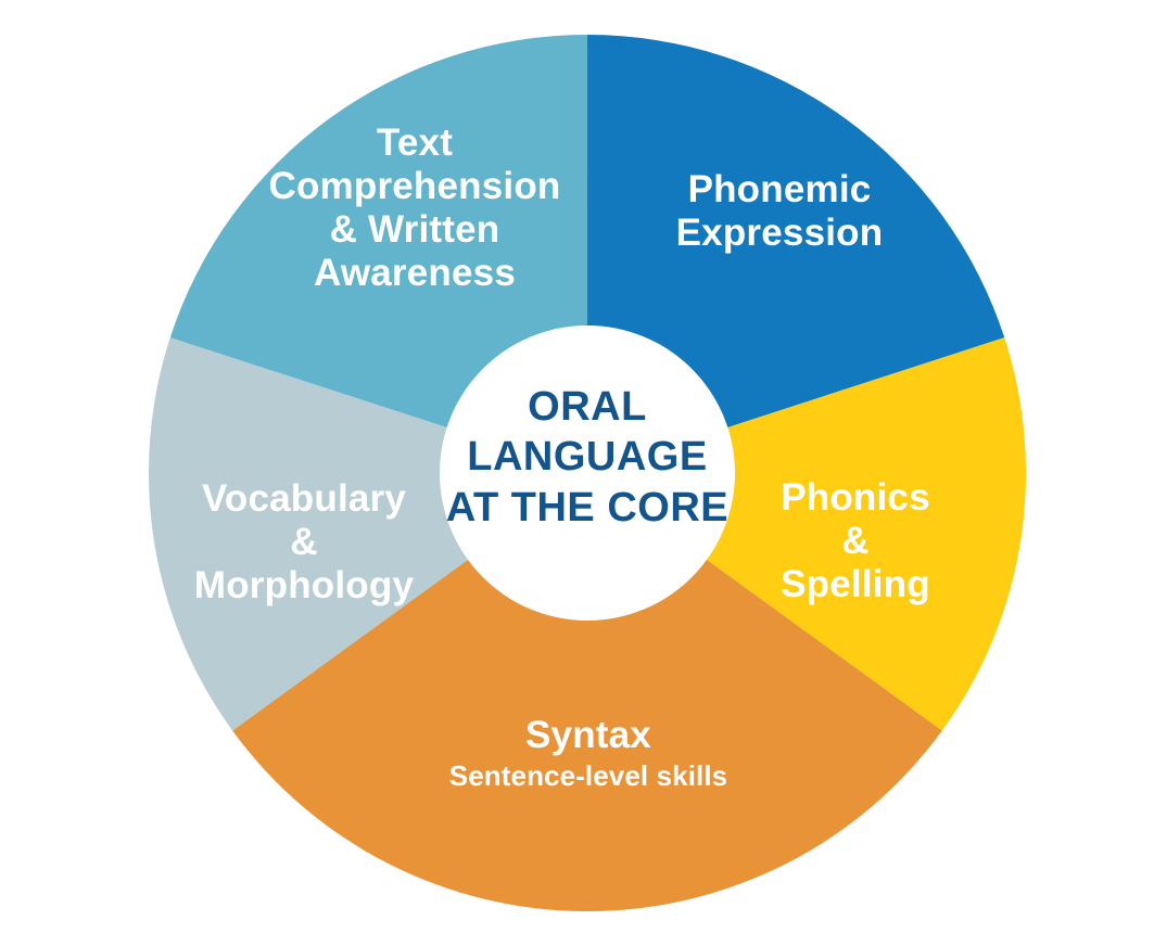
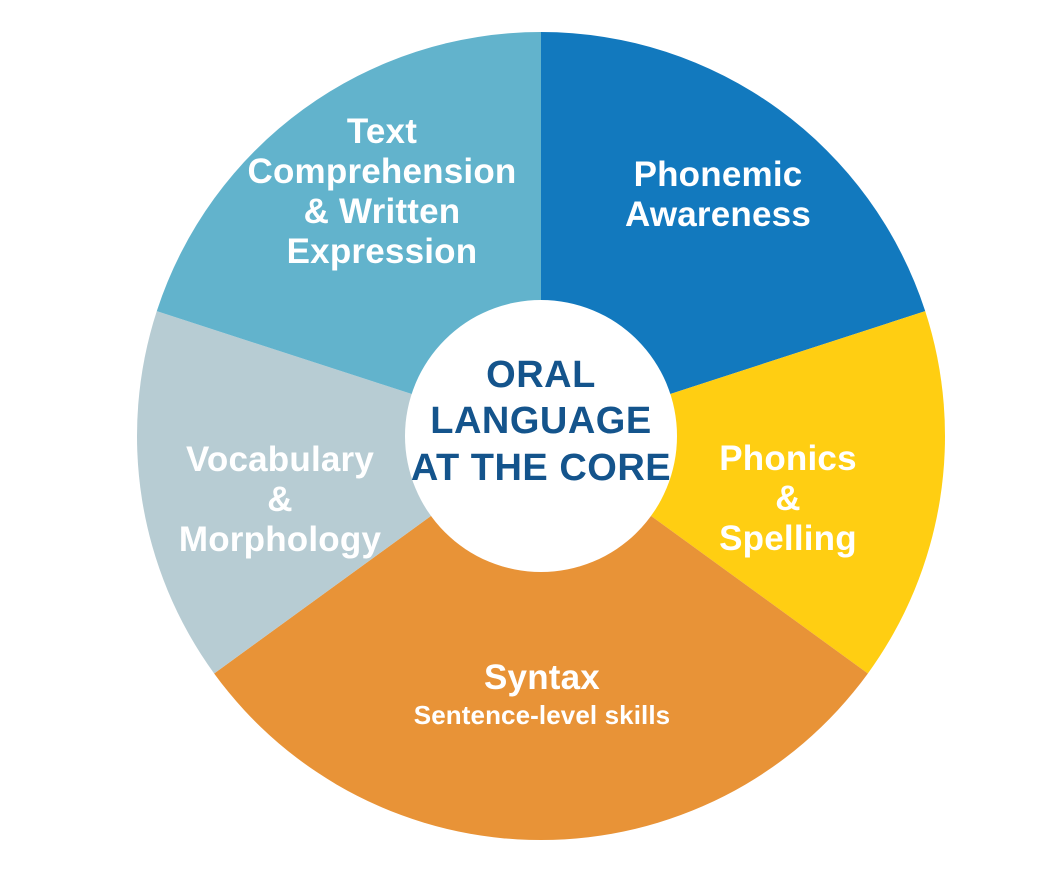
  Phonemic
- Expression
+ Awareness
  Phonics
  &
  Spelling
  Syntax
  Sentence-level skills
  Vocabulary
  &
  Morphology
  Text
  Comprehension
  & Written
- Awareness
+ Expression
  ORAL
  LANGUAGE
  AT THE CORE
